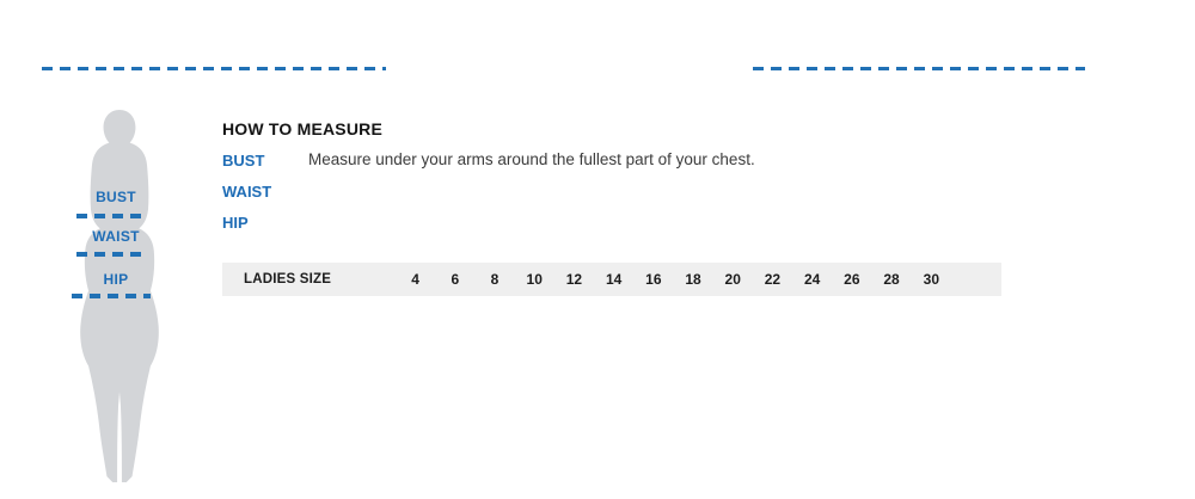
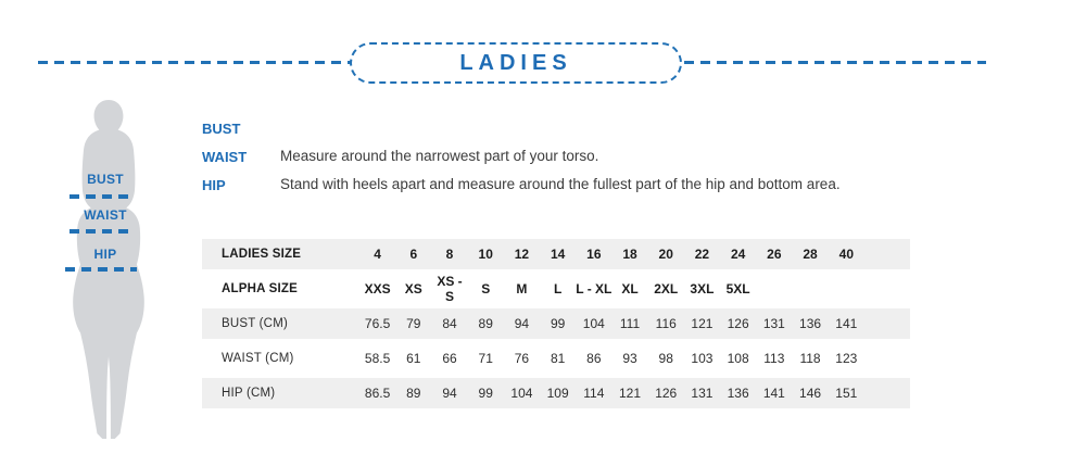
+ LADIES
  BUST
  WAIST
  HIP
- HOW TO MEASURE
  BUST
- Measure under your arms around the fullest part of your chest.
  WAIST
+ Measure around the narrowest part of your torso.
  HIP
+ Stand with heels apart and measure around the fullest part of the hip and bottom area.
- LADIES SIZE	4	6	8	10	12	14	16	18	20	22	24	26	28	30
+ LADIES SIZE	4	6	8	10	12	14	16	18	20	22	24	26	28	40
+ ALPHA SIZE	XXS	XS	XS - S	S	M	L	L - XL	XL	2XL	3XL	5XL
+ BUST (CM)	76.5	79	84	89	94	99	104	111	116	121	126	131	136	141
+ WAIST (CM)	58.5	61	66	71	76	81	86	93	98	103	108	113	118	123
+ HIP (CM)	86.5	89	94	99	104	109	114	121	126	131	136	141	146	151
